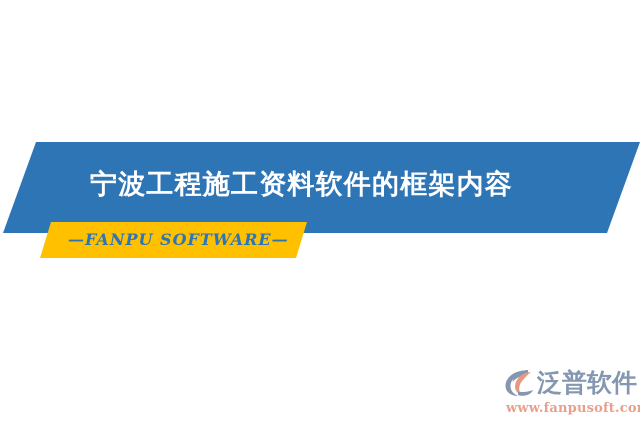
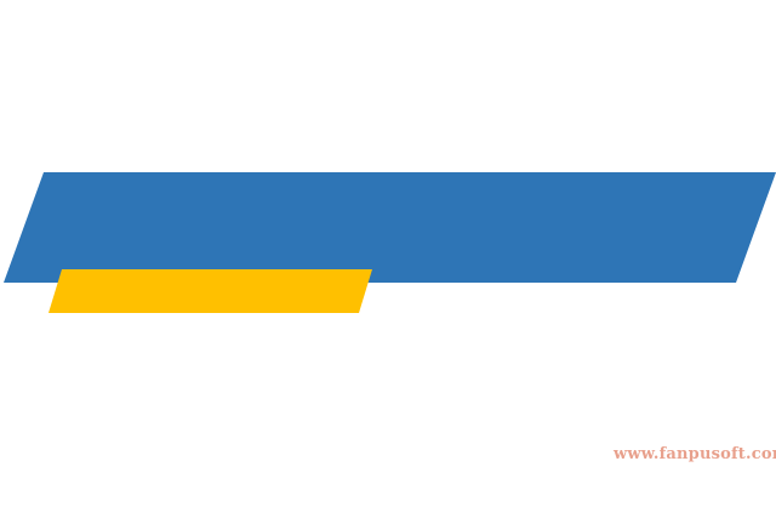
- 宁波工程施工资料软件的框架内容
- —FANPU SOFTWARE—
- 泛普软件
  www.fanpusoft.co
